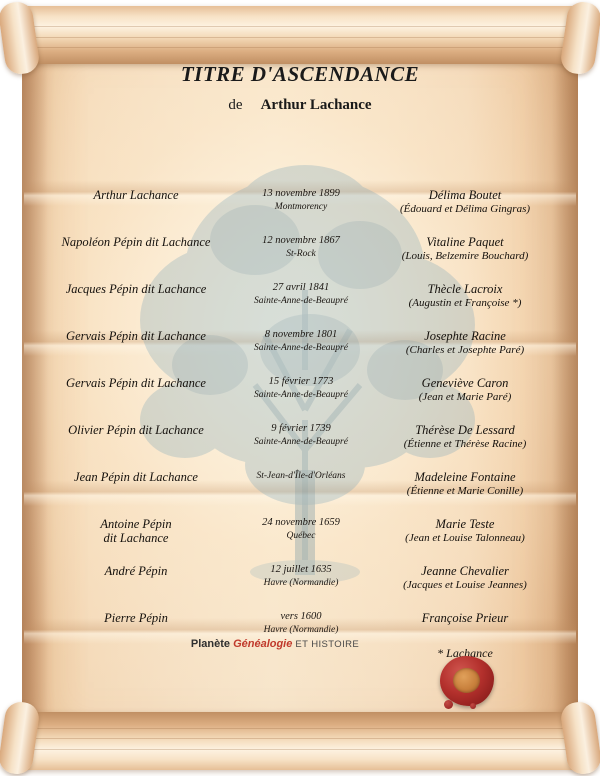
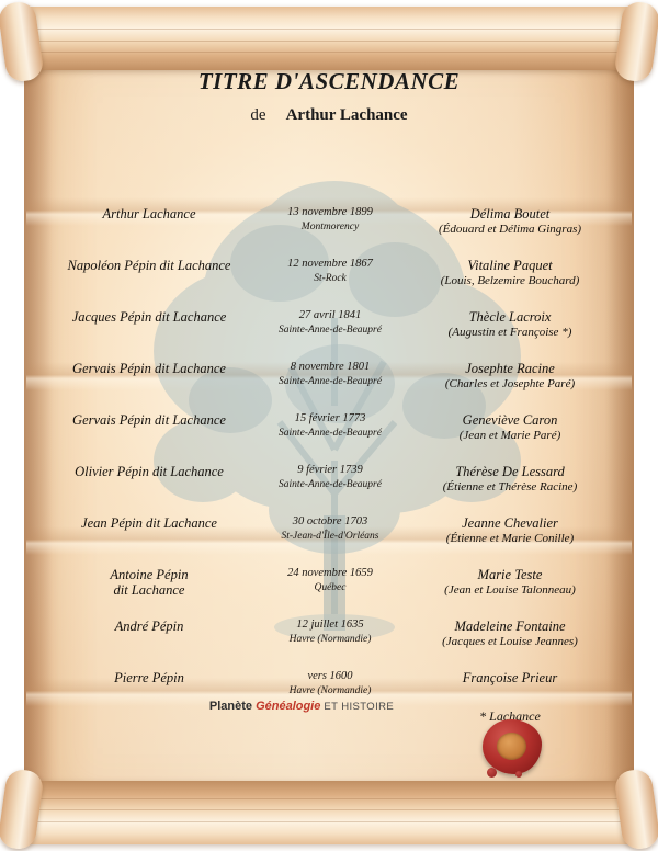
  TITRE D'ASCENDANCE
  de Arthur Lachance
  Arthur Lachance
  13 novembre 1899
  Montmorency
  Délima Boutet
  (Édouard et Délima Gingras)
  Napoléon Pépin dit Lachance
  12 novembre 1867
  St-Rock
  Vitaline Paquet
  (Louis, Belzemire Bouchard)
  Jacques Pépin dit Lachance
  27 avril 1841
  Sainte-Anne-de-Beaupré
  Thècle Lacroix
  (Augustin et Françoise *)
  Gervais Pépin dit Lachance
  8 novembre 1801
  Sainte-Anne-de-Beaupré
  Josephte Racine
  (Charles et Josephte Paré)
  Gervais Pépin dit Lachance
  15 février 1773
  Sainte-Anne-de-Beaupré
  Geneviève Caron
  (Jean et Marie Paré)
  Olivier Pépin dit Lachance
  9 février 1739
  Sainte-Anne-de-Beaupré
  Thérèse De Lessard
  (Étienne et Thérèse Racine)
  Jean Pépin dit Lachance
+ 30 octobre 1703
  St-Jean-d'Île-d'Orléans
- Madeleine Fontaine
+ Jeanne Chevalier
  (Étienne et Marie Conille)
  Antoine Pépin
  dit Lachance
  24 novembre 1659
  Québec
  Marie Teste
  (Jean et Louise Talonneau)
  André Pépin
  12 juillet 1635
  Havre (Normandie)
- Jeanne Chevalier
+ Madeleine Fontaine
  (Jacques et Louise Jeannes)
  Pierre Pépin
  vers 1600
  Havre (Normandie)
  Françoise Prieur
  * Lachance
  Planète Généalogie ET HISTOIRE
